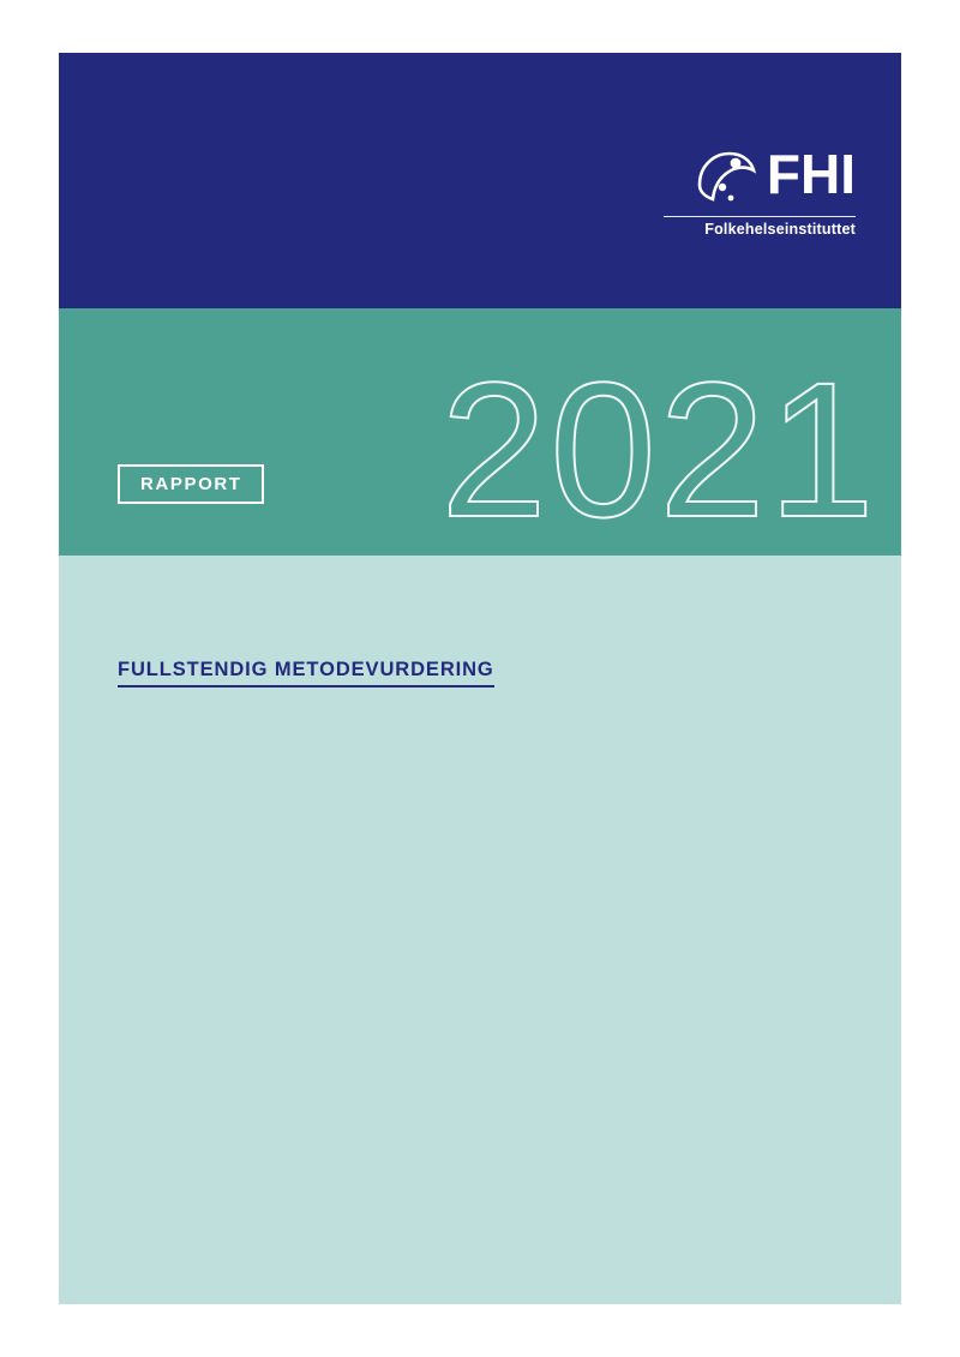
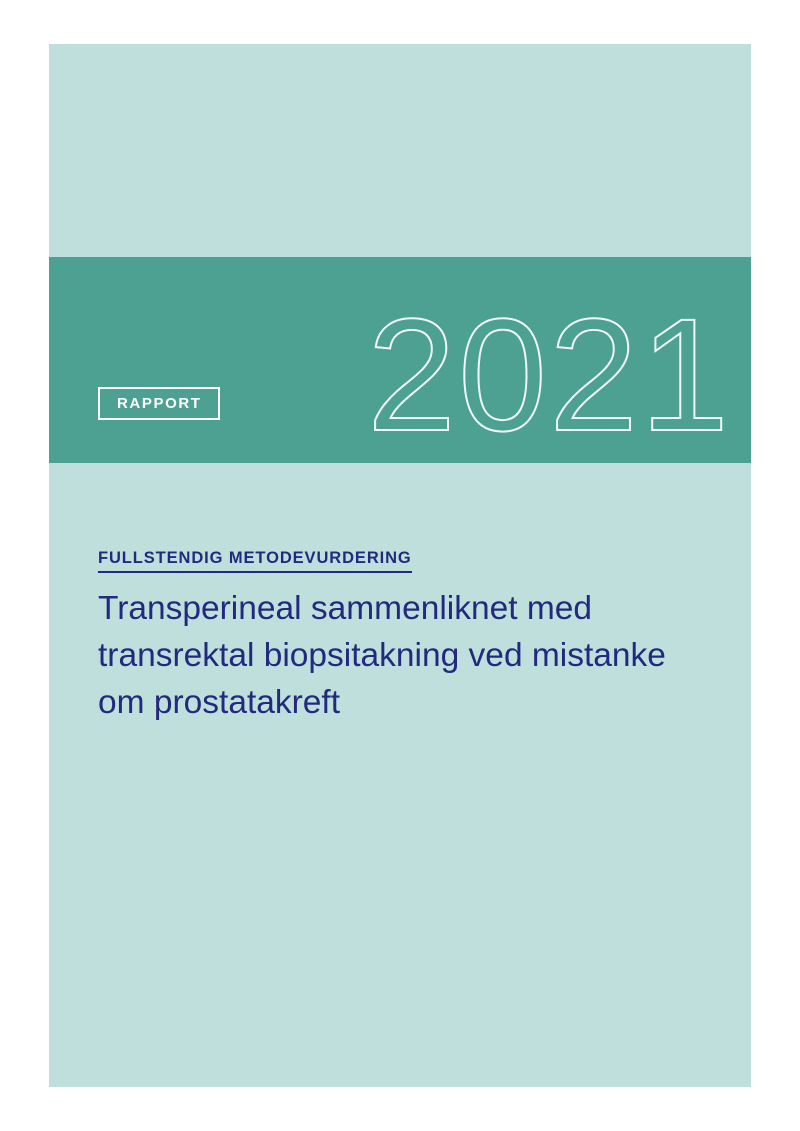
- FHI
- Folkehelseinstituttet
  2021
  RAPPORT
  FULLSTENDIG METODEVURDERING
+ Transperineal sammenliknet med transrektal biopsitakning ved mistanke om prostatakreft
